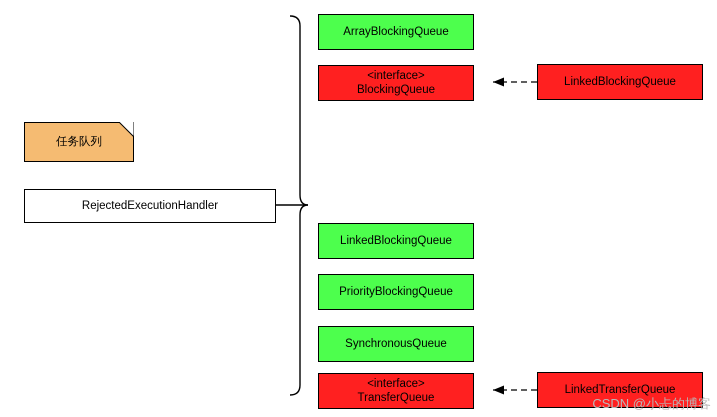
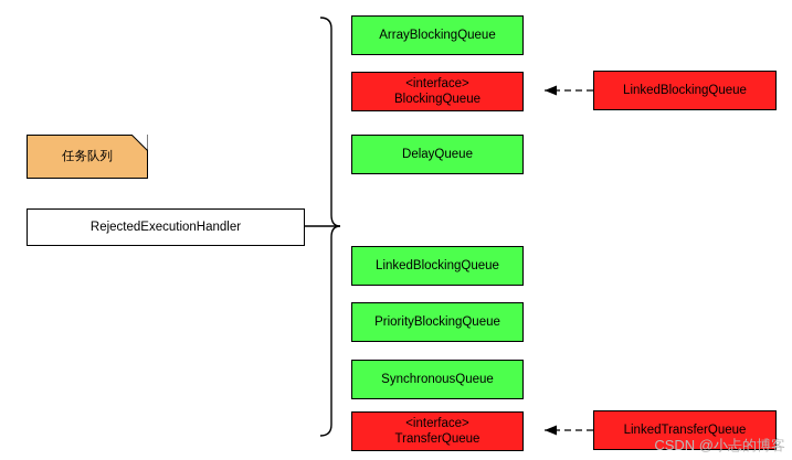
  任务队列
  RejectedExecutionHandler
  ArrayBlockingQueue
  <interface>
  BlockingQueue
+ DelayQueue
  LinkedBlockingQueue
  PriorityBlockingQueue
  SynchronousQueue
  <interface>
  TransferQueue
  LinkedBlockingQueue
  LinkedTransferQueue
  CSDN @小忐的博客
